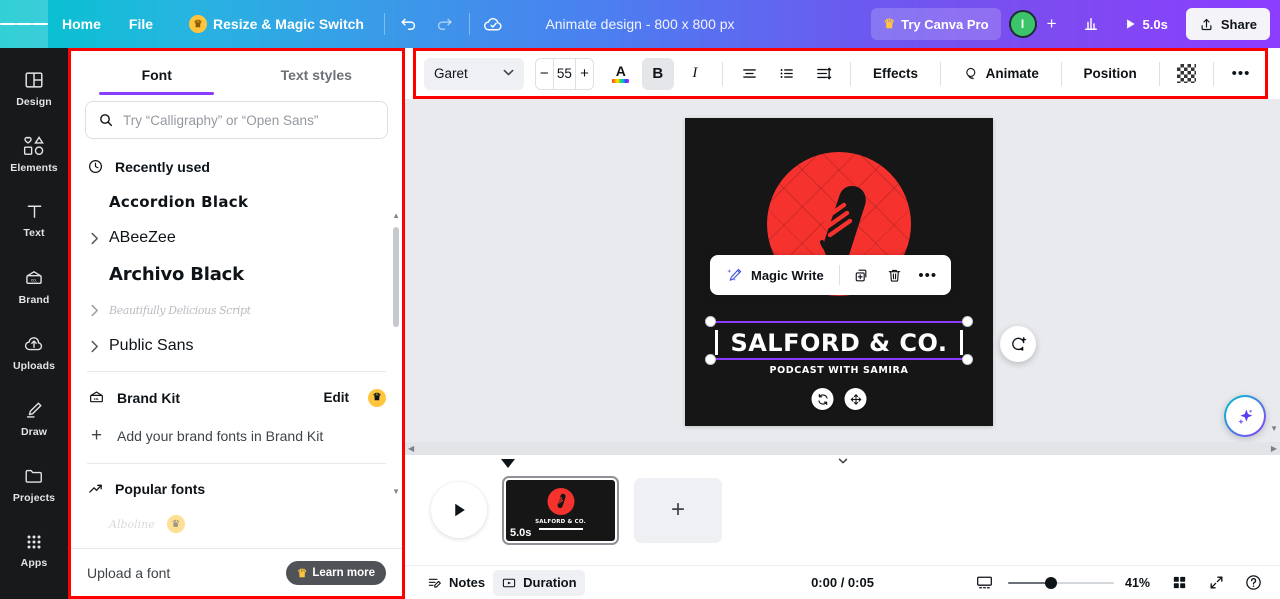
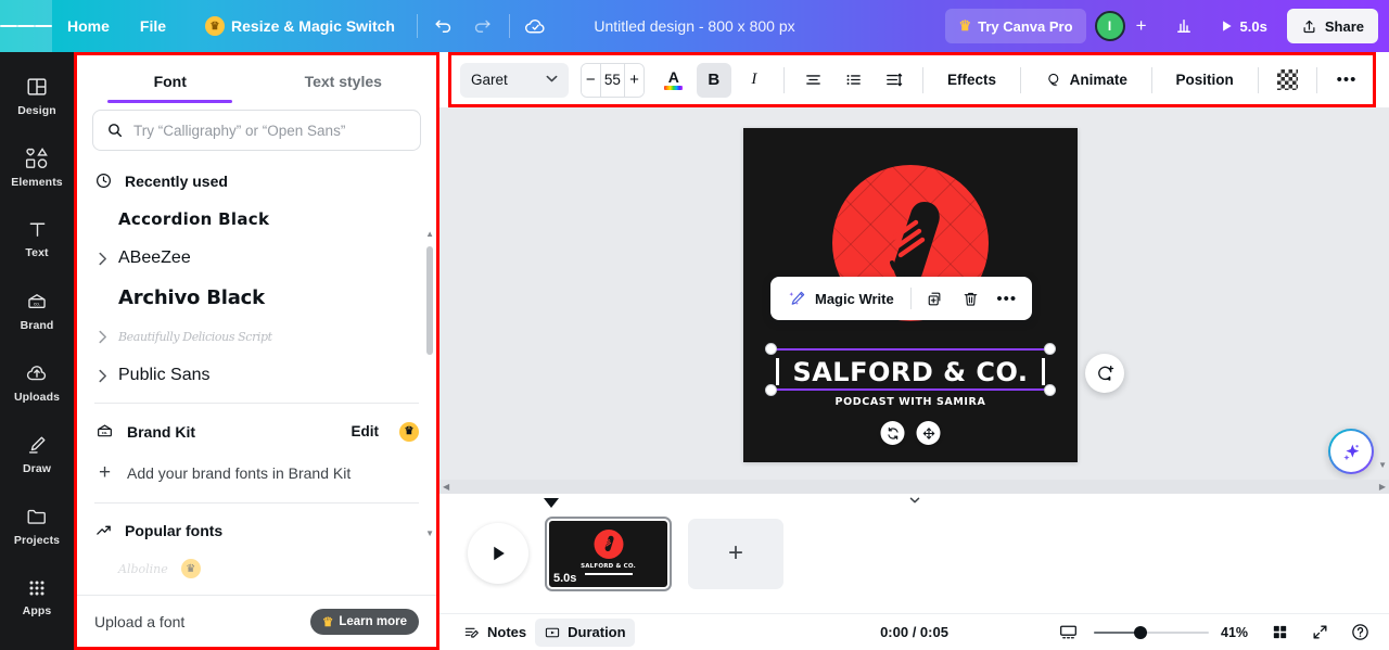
  Home
  File
  ♛
  Resize & Magic Switch
- Animate design - 800 x 800 px
+ Untitled design - 800 x 800 px
  ♛
  Try Canva Pro
  I
  +
  5.0s
  Share
  Design
  Elements
  Text
  Brand
  Uploads
  Draw
  Projects
  Apps
  Font
  Text styles
  Try “Calligraphy” or “Open Sans”
  Recently used
  Accordion Black
  ABeeZee
  Archivo Black
  Beautifully Delicious Script
  Public Sans
  Brand Kit
  Edit
  ♛
  +
  Add your brand fonts in Brand Kit
  Popular fonts
  Alboline
  ♛
  ▲
  ▼
  Upload a font
  ♛
  Learn more
  Garet
  −
  55
  +
  A
  B
  I
  Effects
  Animate
  Position
  •••
  SALFORD & CO.
  PODCAST WITH SAMIRA
  Magic Write
  •••
  ▼
  ◀
  ▶
  5.0s
  +
  Notes
  Duration
  0:00 / 0:05
  41%
